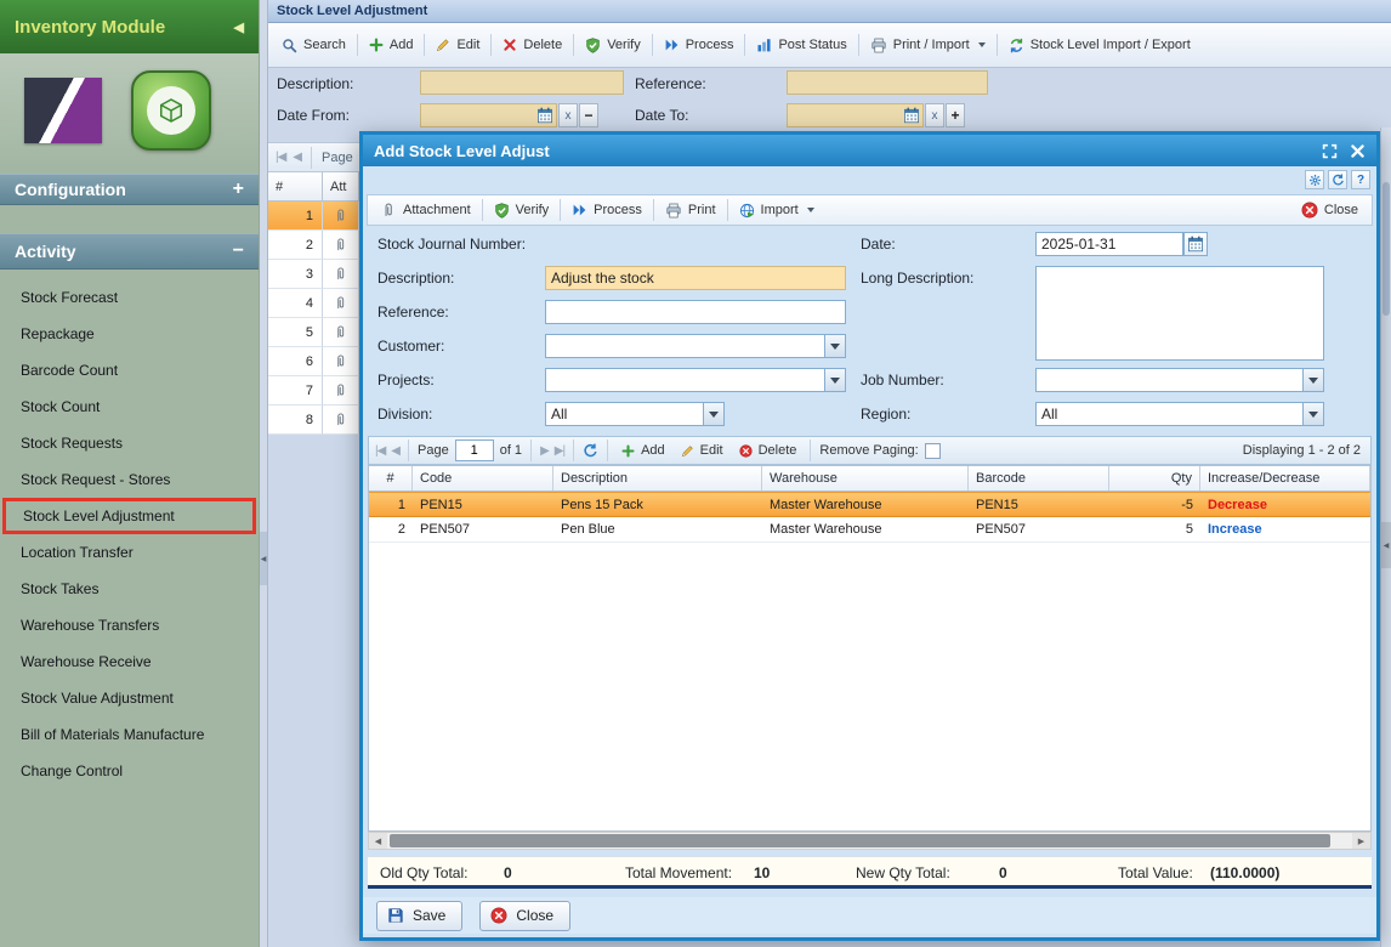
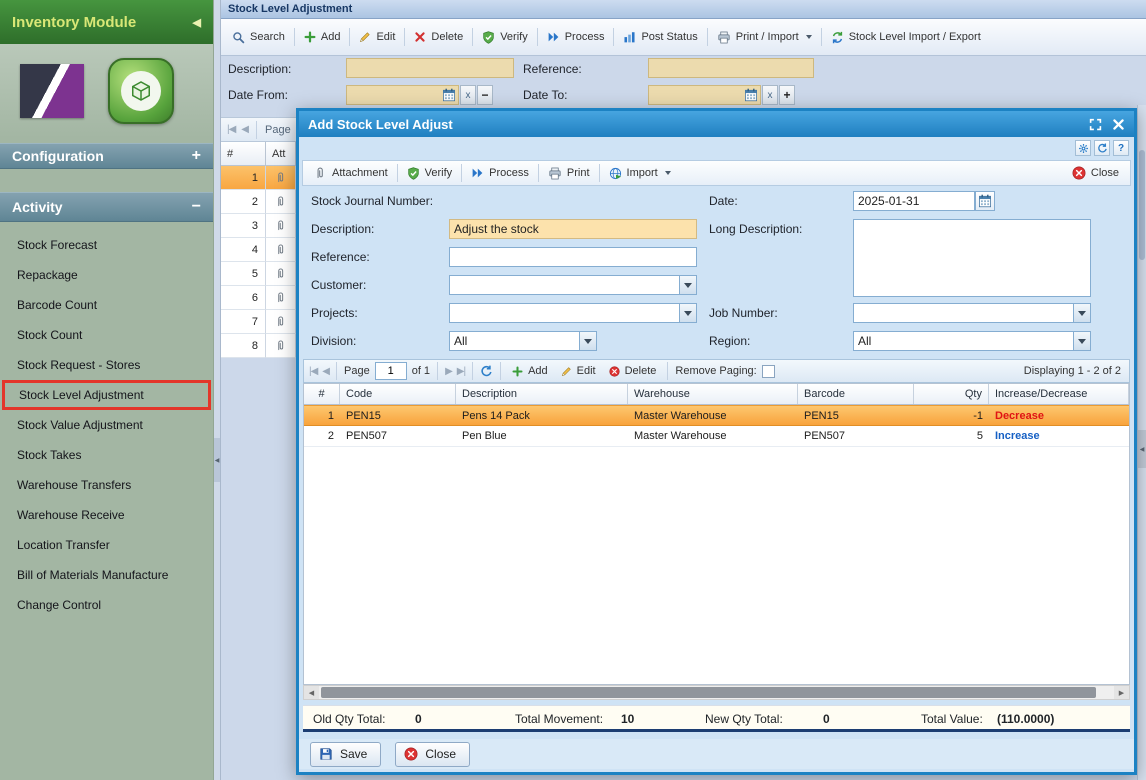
  Inventory Module
  ◀
  Configuration
  +
  Activity
  −
  Stock Forecast
  Repackage
  Barcode Count
  Stock Count
- Stock Requests
  Stock Request - Stores
  Stock Level Adjustment
- Location Transfer
+ Stock Value Adjustment
  Stock Takes
  Warehouse Transfers
  Warehouse Receive
- Stock Value Adjustment
+ Location Transfer
  Bill of Materials Manufacture
  Change Control
  Stock Level Adjustment
  Search
  Add
  Edit
  Delete
  Verify
  Process
  Post Status
  Print / Import
  Stock Level Import / Export
  Description:
  Reference:
  Date From:
  x
  −
  Date To:
  x
  +
  |◀
  ◀
  Page
  #
  Att
  1
  2
  3
  4
  5
  6
  7
  8
  Add Stock Level Adjust
  ?
  Attachment
  Verify
  Process
  Print
  Import
  Close
  Stock Journal Number:
  Date:
  2025-01-31
  Description:
  Adjust the stock
  Long Description:
  Reference:
  Customer:
  Projects:
  Job Number:
  Division:
  All
  Region:
  All
  |◀
  ◀
  Page
  1
  of 1
  ▶
  ▶|
  Add
  Edit
  Delete
  Remove Paging:
  Displaying 1 - 2 of 2
  #
  Code
  Description
  Warehouse
  Barcode
  Qty
  Increase/Decrease
  1
  PEN15
- Pens 15 Pack
+ Pens 14 Pack
  Master Warehouse
  PEN15
- -5
+ -1
  Decrease
  2
  PEN507
  Pen Blue
  Master Warehouse
  PEN507
  5
  Increase
  Old Qty Total:
  0
  Total Movement:
  10
  New Qty Total:
  0
  Total Value:
  (110.0000)
  Save
  Close
